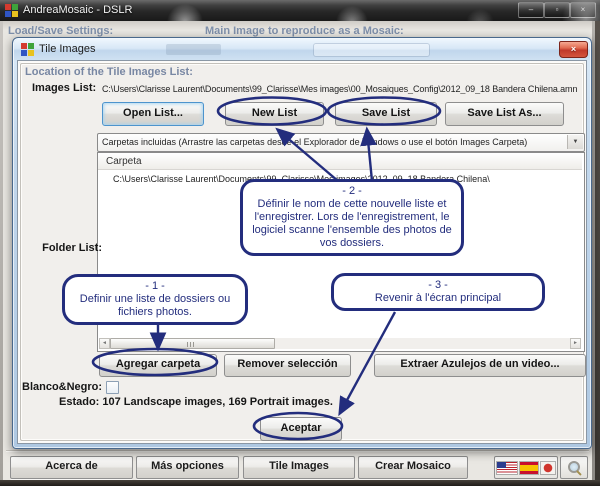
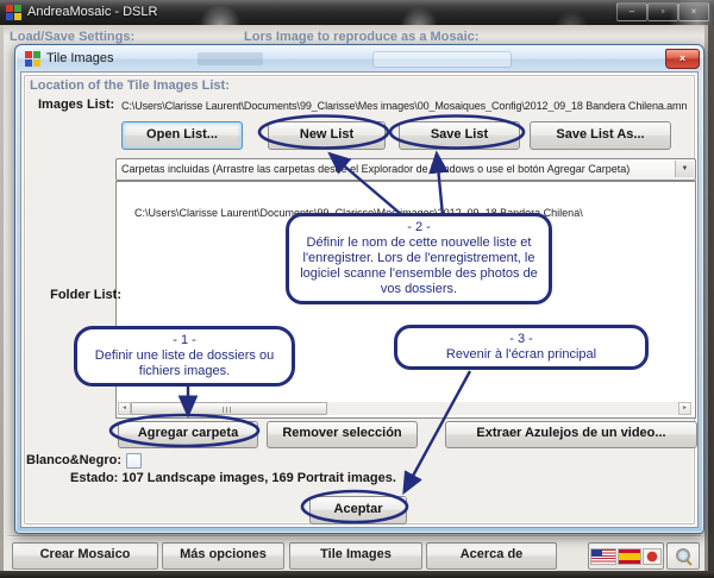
  AndreaMosaic - DSLR
  –
  ▫
  ×
  Load/Save Settings:
- Main Image to reproduce as a Mosaic:
+ Lors Image to reproduce as a Mosaic:
- Acerca de
+ Crear Mosaico
  Más opciones
  Tile Images
- Crear Mosaico
+ Acerca de
  Tile Images
  ×
  Location of the Tile Images List:
  Images List:
  C:\Users\Clarisse Laurent\Documents\99_Clarisse\Mes images\00_Mosaiques_Config\2012_09_18 Bandera Chilena.amn
  Open List...
  New List
  Save List
  Save List As...
- Carpetas incluidas (Arrastre las carpetas desde el Explorador de Windows o use el botón Images Carpeta)
+ Carpetas incluidas (Arrastre las carpetas desde el Explorador de Windows o use el botón Agregar Carpeta)
- Carpeta
  Folder List:
  Agregar carpeta
  Remover selección
  Extraer Azulejos de un video...
  Blanco&Negro:
  Estado: 107 Landscape images, 169 Portrait images.
  Aceptar
  - 1 -
- Definir une liste de dossiers ou fichiers photos.
+ Definir une liste de dossiers ou fichiers images.
  - 2 -
  Définir le nom de cette nouvelle liste et l'enregistrer. Lors de l'enregistrement, le logiciel scanne l'ensemble des photos de vos dossiers.
  - 3 -
  Revenir à l'écran principal
